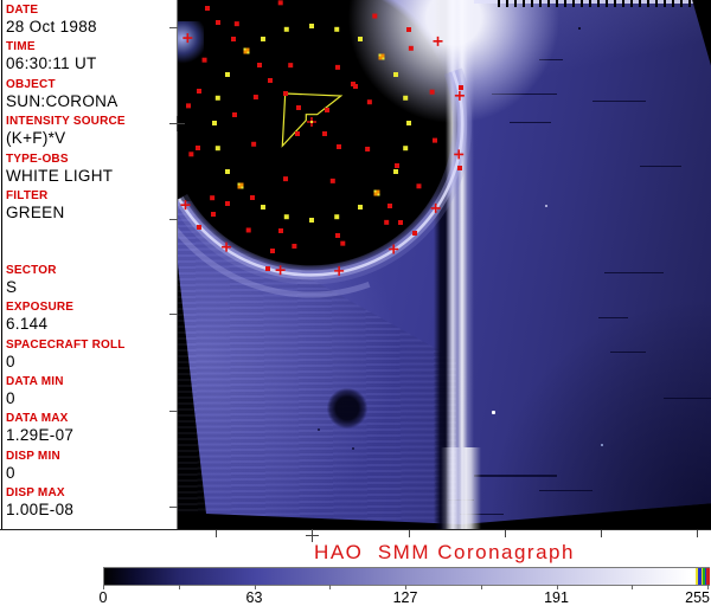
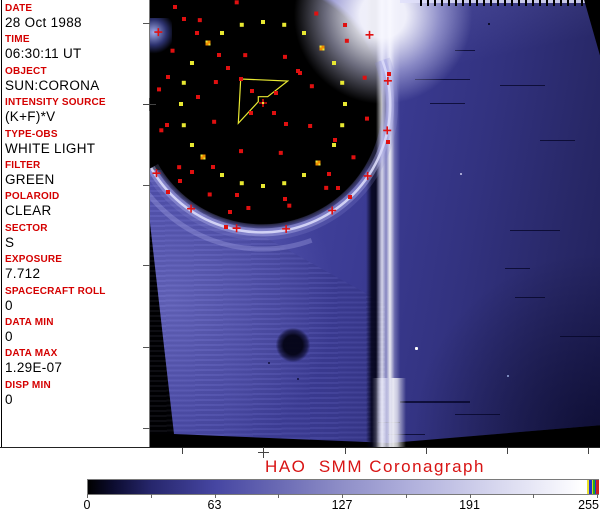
  DATE
  28 Oct 1988
  TIME
  06:30:11 UT
  OBJECT
  SUN:CORONA
  INTENSITY SOURCE
  (K+F)*V
  TYPE-OBS
  WHITE LIGHT
  FILTER
  GREEN
+ POLAROID
+ CLEAR
  SECTOR
  S
  EXPOSURE
- 6.144
+ 7.712
  SPACECRAFT ROLL
  0
  DATA MIN
  0
  DATA MAX
  1.29E-07
  DISP MIN
  0
- DISP MAX
- 1.00E-08
  HAO SMM Coronagraph
  0
  63
  127
  191
  255
